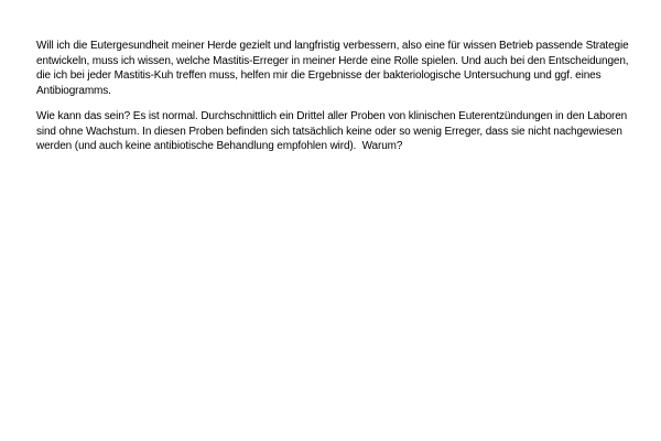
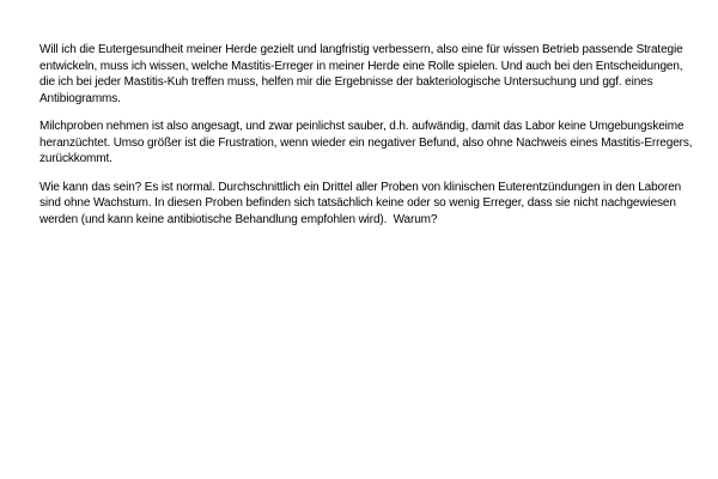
  Will ich die Eutergesundheit meiner Herde gezielt und langfristig verbessern, also eine für wissen Betrieb passende Strategie entwickeln, muss ich wissen, welche Mastitis-Erreger in meiner Herde eine Rolle spielen. Und auch bei den Entscheidungen, die ich bei jeder Mastitis-Kuh treffen muss, helfen mir die Ergebnisse der bakteriologische Untersuchung und ggf. eines Antibiogramms.
+ Milchproben nehmen ist also angesagt, und zwar peinlichst sauber, d.h. aufwändig, damit das Labor keine Umgebungskeime heranzüchtet. Umso größer ist die Frustration, wenn wieder ein negativer Befund, also ohne Nachweis eines Mastitis-Erregers, zurückkommt.
- Wie kann das sein? Es ist normal. Durchschnittlich ein Drittel aller Proben von klinischen Euterentzündungen in den Laboren sind ohne Wachstum. In diesen Proben befinden sich tatsächlich keine oder so wenig Erreger, dass sie nicht nachgewiesen werden (und auch keine antibiotische Behandlung empfohlen wird). Warum?
+ Wie kann das sein? Es ist normal. Durchschnittlich ein Drittel aller Proben von klinischen Euterentzündungen in den Laboren sind ohne Wachstum. In diesen Proben befinden sich tatsächlich keine oder so wenig Erreger, dass sie nicht nachgewiesen werden (und kann keine antibiotische Behandlung empfohlen wird). Warum?
